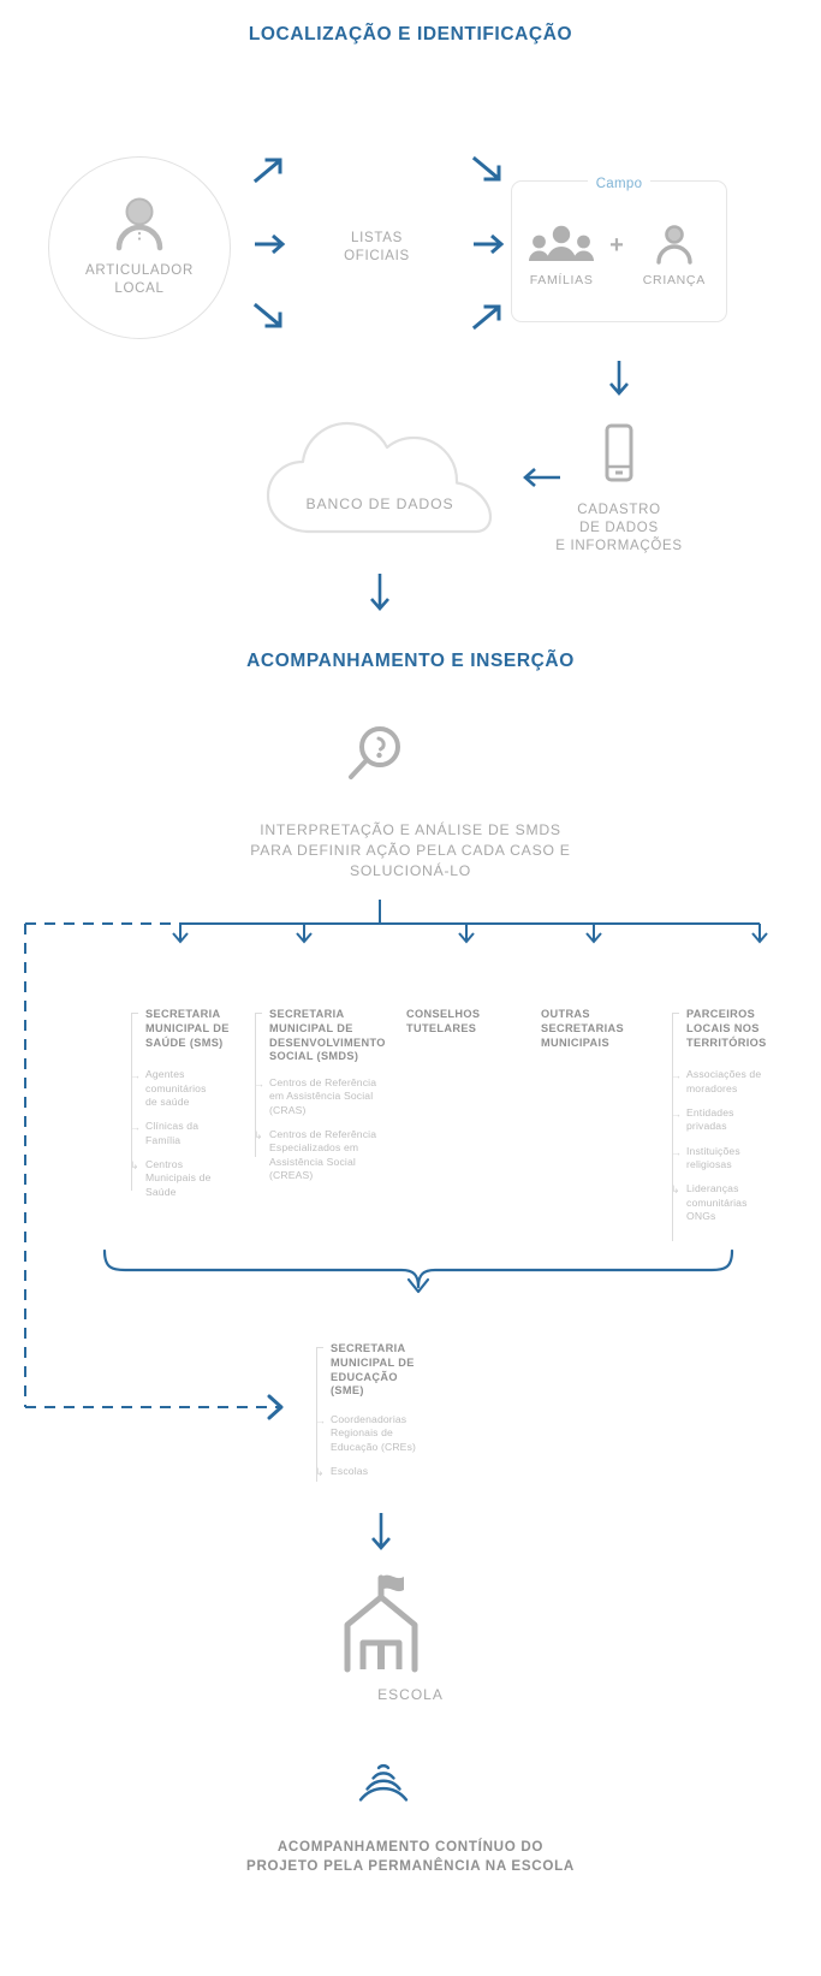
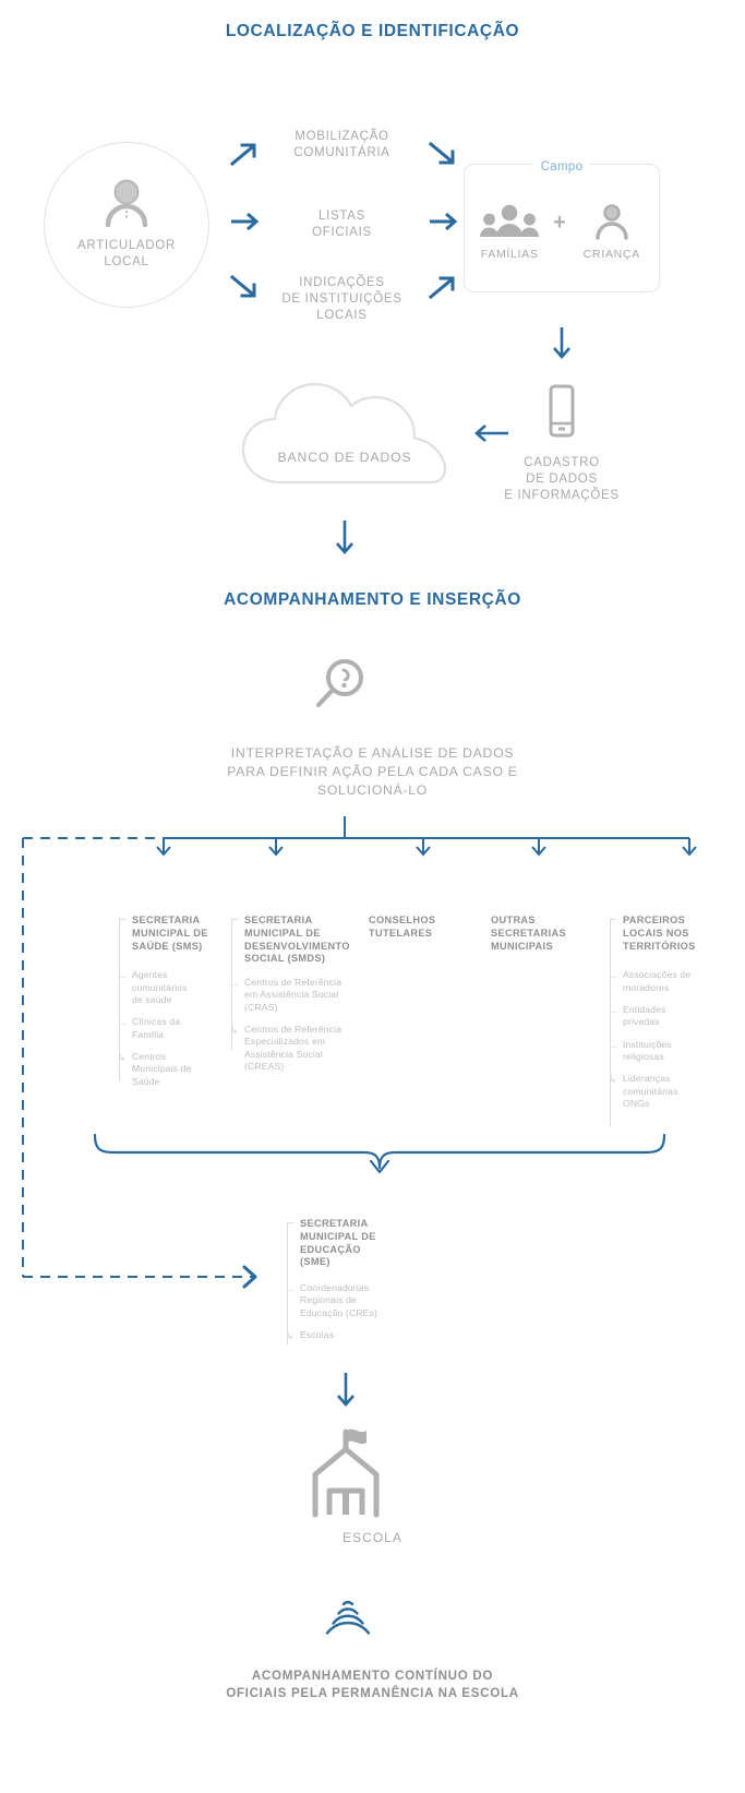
  LOCALIZAÇÃO E IDENTIFICAÇÃO
  ARTICULADOR
  LOCAL
+ MOBILIZAÇÃO
+ COMUNITÁRIA
  LISTAS
  OFICIAIS
+ INDICAÇÕES
+ DE INSTITUIÇÕES
+ LOCAIS
  Campo
  FAMÍLIAS
  +
  CRIANÇA
  CADASTRO
  DE DADOS
  E INFORMAÇÕES
  BANCO DE DADOS
  ACOMPANHAMENTO E INSERÇÃO
- INTERPRETAÇÃO E ANÁLISE DE SMDS
+ INTERPRETAÇÃO E ANÁLISE DE DADOS
  PARA DEFINIR AÇÃO PELA CADA CASO E
  SOLUCIONÁ-LO
  SECRETARIA
  MUNICIPAL DE
  SAÚDE (SMS)
  →
  Agentes
  comunitários
  de saúde
  →
  Clínicas da
  Família
  ↳
  Centros
  Municipais de
  Saúde
  SECRETARIA
  MUNICIPAL DE
  DESENVOLVIMENTO
  SOCIAL (SMDS)
  →
  Centros de Referência
  em Assistência Social
  (CRAS)
  ↳
  Centros de Referência
  Especializados em
  Assistência Social
  (CREAS)
  CONSELHOS
  TUTELARES
  OUTRAS
  SECRETARIAS
  MUNICIPAIS
  PARCEIROS
  LOCAIS NOS
  TERRITÓRIOS
  →
  Associações de
  moradores
  →
  Entidades
  privadas
  →
  Instituições
  religiosas
  ↳
  Lideranças
  comunitárias
  ONGs
  SECRETARIA
  MUNICIPAL DE
  EDUCAÇÃO
  (SME)
  →
  Coordenadorias
  Regionais de
  Educação (CREs)
  ↳
  Escolas
  ESCOLA
  ACOMPANHAMENTO CONTÍNUO DO
- PROJETO PELA PERMANÊNCIA NA ESCOLA
+ OFICIAIS PELA PERMANÊNCIA NA ESCOLA
